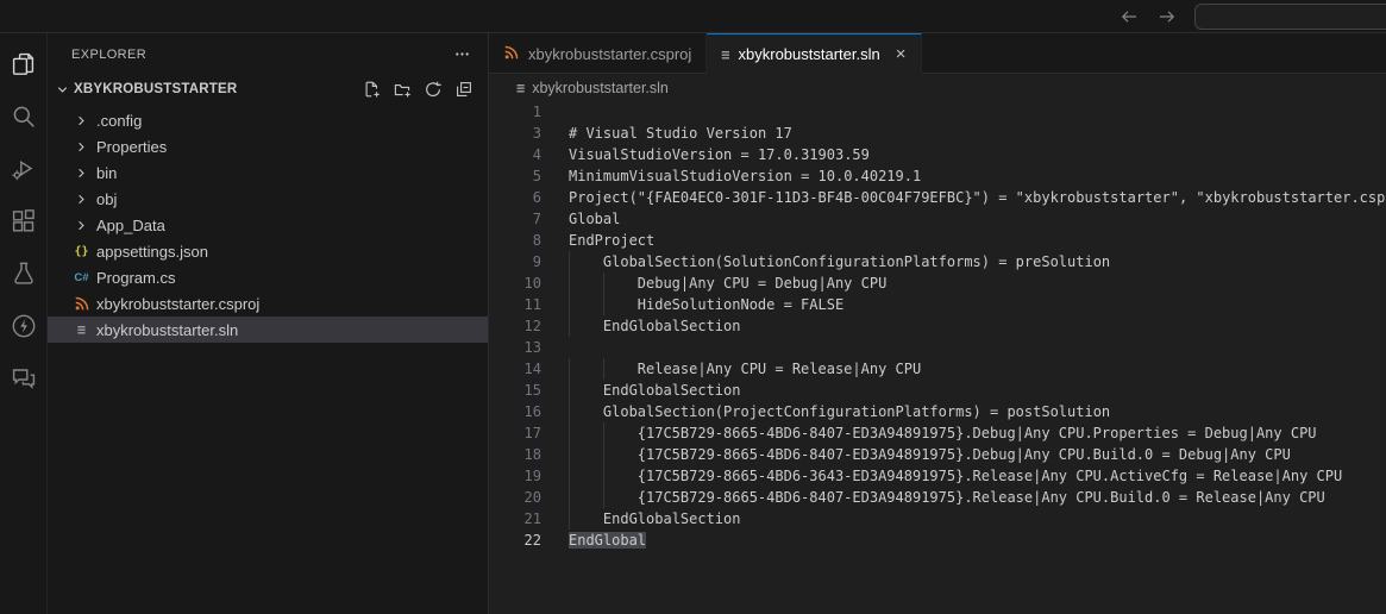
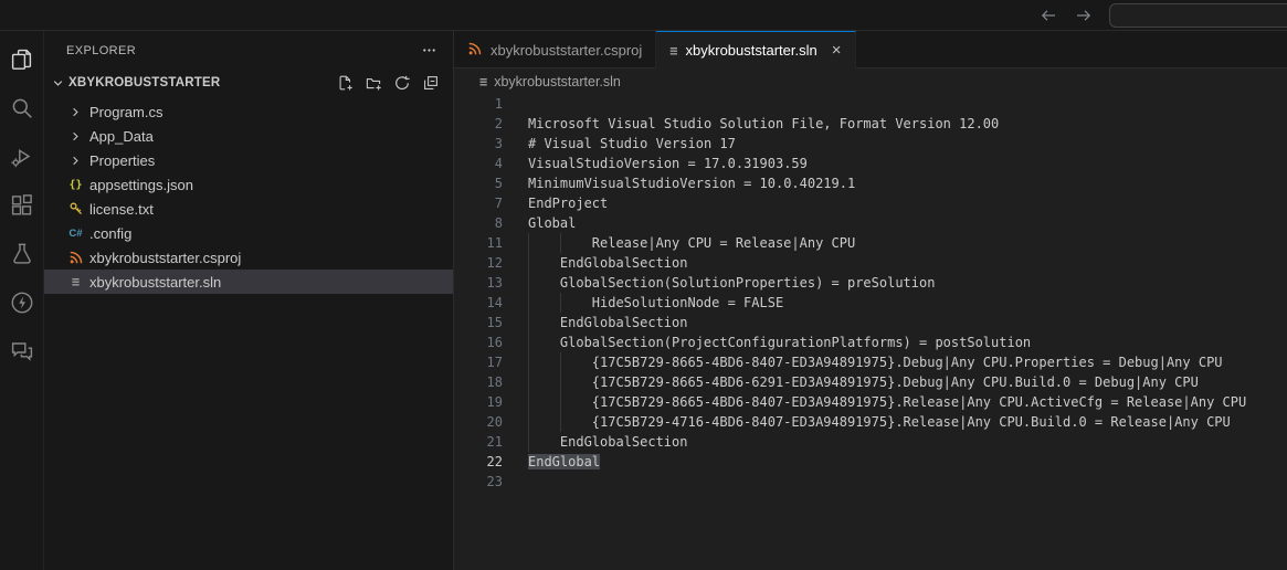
  EXPLORER
  XBYKROBUSTSTARTER
- .config
+ Program.cs
- Properties
+ App_Data
- bin
- obj
- App_Data
+ Properties
  {}
  appsettings.json
+ license.txt
  C#
- Program.cs
+ .config
  xbykrobuststarter.csproj
  ≡
  xbykrobuststarter.sln
  xbykrobuststarter.csproj
  ≡
  xbykrobuststarter.sln
  ×
  ≡
  xbykrobuststarter.sln
  1
+ 2
+ Microsoft Visual Studio Solution File, Format Version 12.00
  3
  # Visual Studio Version 17
  4
  VisualStudioVersion = 17.0.31903.59
  5
  MinimumVisualStudioVersion = 10.0.40219.1
- 6
- Project("{FAE04EC0-301F-11D3-BF4B-00C04F79EFBC}") = "xbykrobuststarter", "xbykrobuststarter.csp
  7
- Global
+ EndProject
  8
- EndProject
+ Global
- 9
- GlobalSection(SolutionConfigurationPlatforms) = preSolution
- 10
- Debug|Any CPU = Debug|Any CPU
  11
- HideSolutionNode = FALSE
+ Release|Any CPU = Release|Any CPU
  12
  EndGlobalSection
  13
+ GlobalSection(SolutionProperties) = preSolution
  14
- Release|Any CPU = Release|Any CPU
+ HideSolutionNode = FALSE
  15
  EndGlobalSection
  16
  GlobalSection(ProjectConfigurationPlatforms) = postSolution
  17
  {17C5B729-8665-4BD6-8407-ED3A94891975}.Debug|Any CPU.Properties = Debug|Any CPU
  18
- {17C5B729-8665-4BD6-8407-ED3A94891975}.Debug|Any CPU.Build.0 = Debug|Any CPU
+ {17C5B729-8665-4BD6-6291-ED3A94891975}.Debug|Any CPU.Build.0 = Debug|Any CPU
  19
- {17C5B729-8665-4BD6-3643-ED3A94891975}.Release|Any CPU.ActiveCfg = Release|Any CPU
+ {17C5B729-8665-4BD6-8407-ED3A94891975}.Release|Any CPU.ActiveCfg = Release|Any CPU
  20
- {17C5B729-8665-4BD6-8407-ED3A94891975}.Release|Any CPU.Build.0 = Release|Any CPU
+ {17C5B729-4716-4BD6-8407-ED3A94891975}.Release|Any CPU.Build.0 = Release|Any CPU
  21
  EndGlobalSection
  22
  EndGlobal
+ 23
